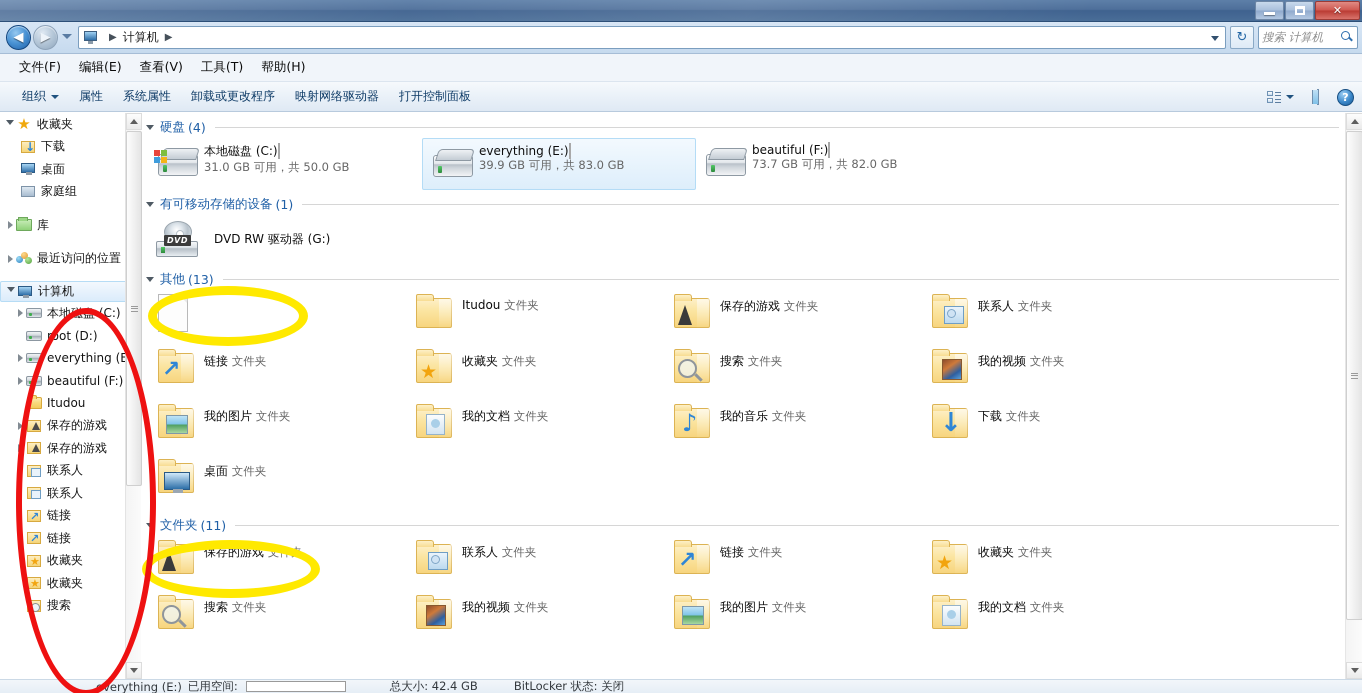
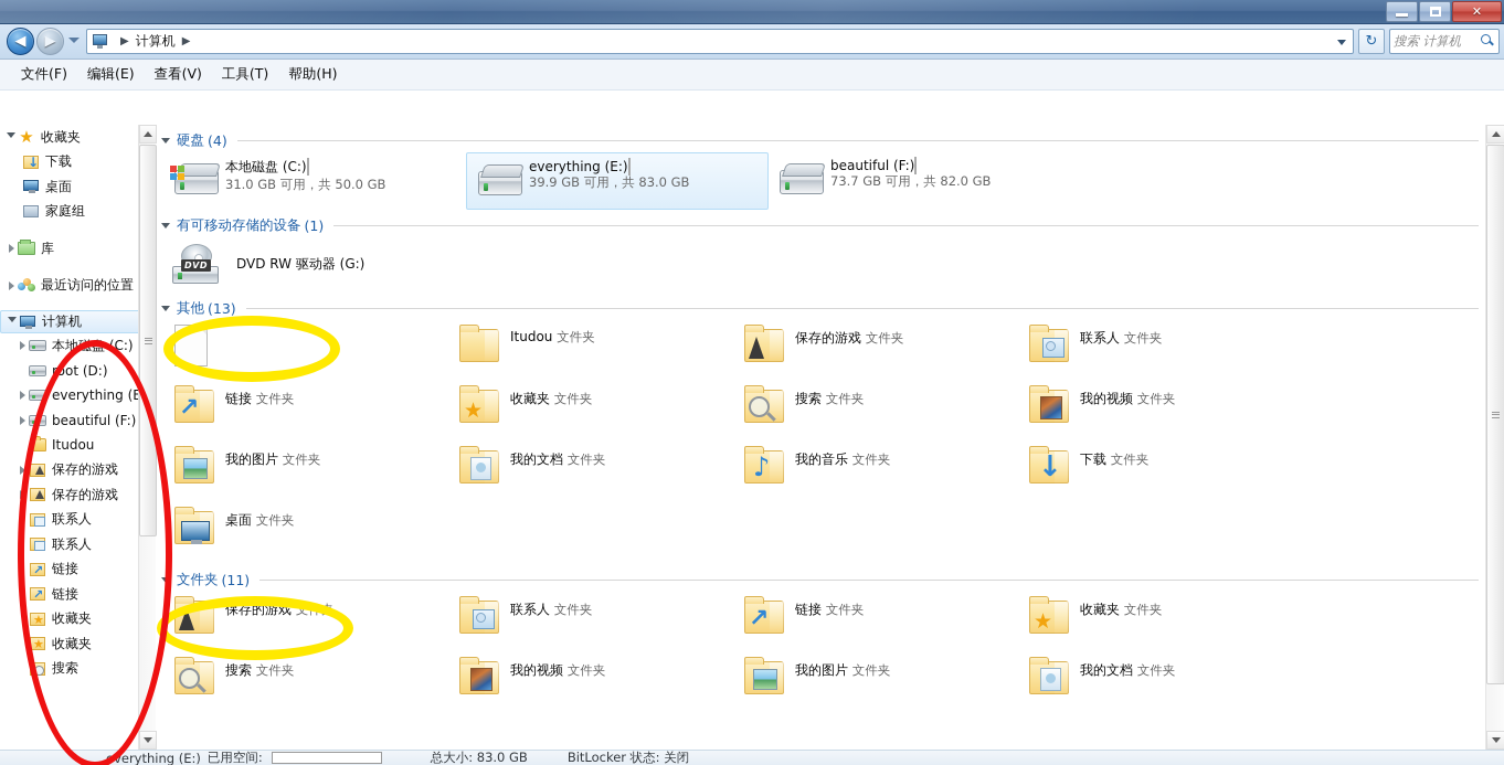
  ✕
  ◀
  ▶
  ▶
  计算机
  ▶
  ↻
  搜索 计算机
  文件(F)
  编辑(E)
  查看(V)
  工具(T)
  帮助(H)
- 组织
- 属性
- 系统属性
- 卸载或更改程序
- 映射网络驱动器
- 打开控制面板
- ?
  ★
  收藏夹
  下载
  桌面
  家庭组
  库
  最近访问的位置
  计算机
  本地磁盘 (C:)
  root (D:)
  everything (
  beautiful (F:)
  Itudou
  保存的游戏
  保存的游戏
  联系人
  联系人
  链接
  链接
  收藏夹
  收藏夹
  搜索
  硬盘
  (4)
  本地磁盘 (C:) 31.0 GB 可用，共 50.0 GB
  everything (E:) 39.9 GB 可用，共 83.0 GB
  beautiful (F:) 73.7 GB 可用，共 82.0 GB
  有可移动存储的设备
  (1)
  DVD
  DVD RW 驱动器 (G:)
  其他
  (13)
  Itudou 文件夹
  保存的游戏 文件夹
  联系人 文件夹
  ↗
  链接 文件夹
  ★
  收藏夹 文件夹
  搜索 文件夹
  我的视频 文件夹
  我的图片 文件夹
  我的文档 文件夹
  ♪
  我的音乐 文件夹
  ↓
  下载 文件夹
  桌面 文件夹
  文件夹
  (11)
  保存的游戏 文件夹
  联系人 文件夹
  ↗
  链接 文件夹
  ★
  收藏夹 文件夹
  搜索 文件夹
  我的视频 文件夹
  我的图片 文件夹
  我的文档 文件夹
  everything (E:)
  已用空间:
- 总大小: 42.4 GB
+ 总大小: 83.0 GB
  BitLocker 状态: 关闭
